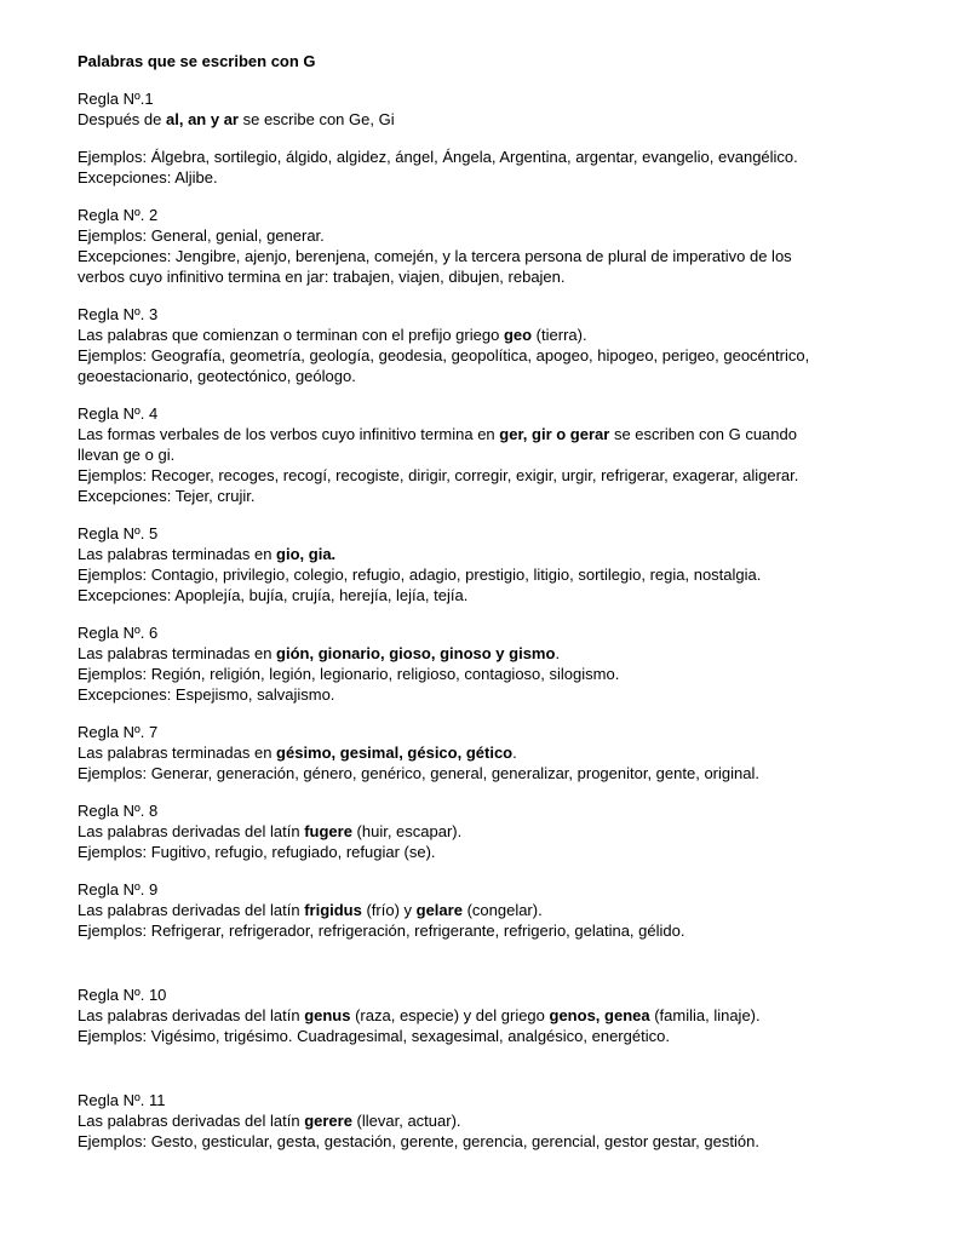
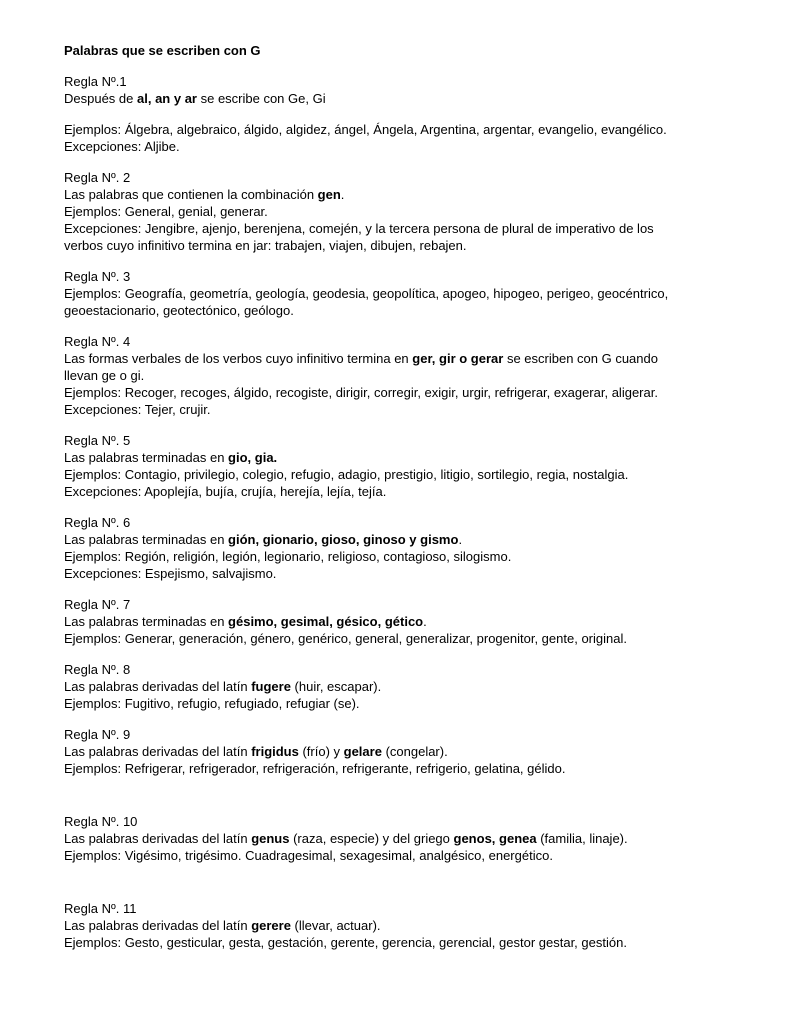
  Palabras que se escriben con G
  Regla Nº.1
  Después de al, an y ar se escribe con Ge, Gi
- Ejemplos: Álgebra, sortilegio, álgido, algidez, ángel, Ángela, Argentina, argentar, evangelio, evangélico.
+ Ejemplos: Álgebra, algebraico, álgido, algidez, ángel, Ángela, Argentina, argentar, evangelio, evangélico.
  Excepciones: Aljibe.
  Regla Nº. 2
+ Las palabras que contienen la combinación gen.
  Ejemplos: General, genial, generar.
  Excepciones: Jengibre, ajenjo, berenjena, comején, y la tercera persona de plural de imperativo de los
  verbos cuyo infinitivo termina en jar: trabajen, viajen, dibujen, rebajen.
  Regla Nº. 3
- Las palabras que comienzan o terminan con el prefijo griego geo (tierra).
  Ejemplos: Geografía, geometría, geología, geodesia, geopolítica, apogeo, hipogeo, perigeo, geocéntrico,
  geoestacionario, geotectónico, geólogo.
  Regla Nº. 4
  Las formas verbales de los verbos cuyo infinitivo termina en ger, gir o gerar se escriben con G cuando
  llevan ge o gi.
- Ejemplos: Recoger, recoges, recogí, recogiste, dirigir, corregir, exigir, urgir, refrigerar, exagerar, aligerar.
+ Ejemplos: Recoger, recoges, álgido, recogiste, dirigir, corregir, exigir, urgir, refrigerar, exagerar, aligerar.
  Excepciones: Tejer, crujir.
  Regla Nº. 5
  Las palabras terminadas en gio, gia.
  Ejemplos: Contagio, privilegio, colegio, refugio, adagio, prestigio, litigio, sortilegio, regia, nostalgia.
  Excepciones: Apoplejía, bujía, crujía, herejía, lejía, tejía.
  Regla Nº. 6
  Las palabras terminadas en gión, gionario, gioso, ginoso y gismo.
  Ejemplos: Región, religión, legión, legionario, religioso, contagioso, silogismo.
  Excepciones: Espejismo, salvajismo.
  Regla Nº. 7
  Las palabras terminadas en gésimo, gesimal, gésico, gético.
  Ejemplos: Generar, generación, género, genérico, general, generalizar, progenitor, gente, original.
  Regla Nº. 8
  Las palabras derivadas del latín fugere (huir, escapar).
  Ejemplos: Fugitivo, refugio, refugiado, refugiar (se).
  Regla Nº. 9
  Las palabras derivadas del latín frigidus (frío) y gelare (congelar).
  Ejemplos: Refrigerar, refrigerador, refrigeración, refrigerante, refrigerio, gelatina, gélido.
  Regla Nº. 10
  Las palabras derivadas del latín genus (raza, especie) y del griego genos, genea (familia, linaje).
  Ejemplos: Vigésimo, trigésimo. Cuadragesimal, sexagesimal, analgésico, energético.
  Regla Nº. 11
  Las palabras derivadas del latín gerere (llevar, actuar).
  Ejemplos: Gesto, gesticular, gesta, gestación, gerente, gerencia, gerencial, gestor gestar, gestión.
